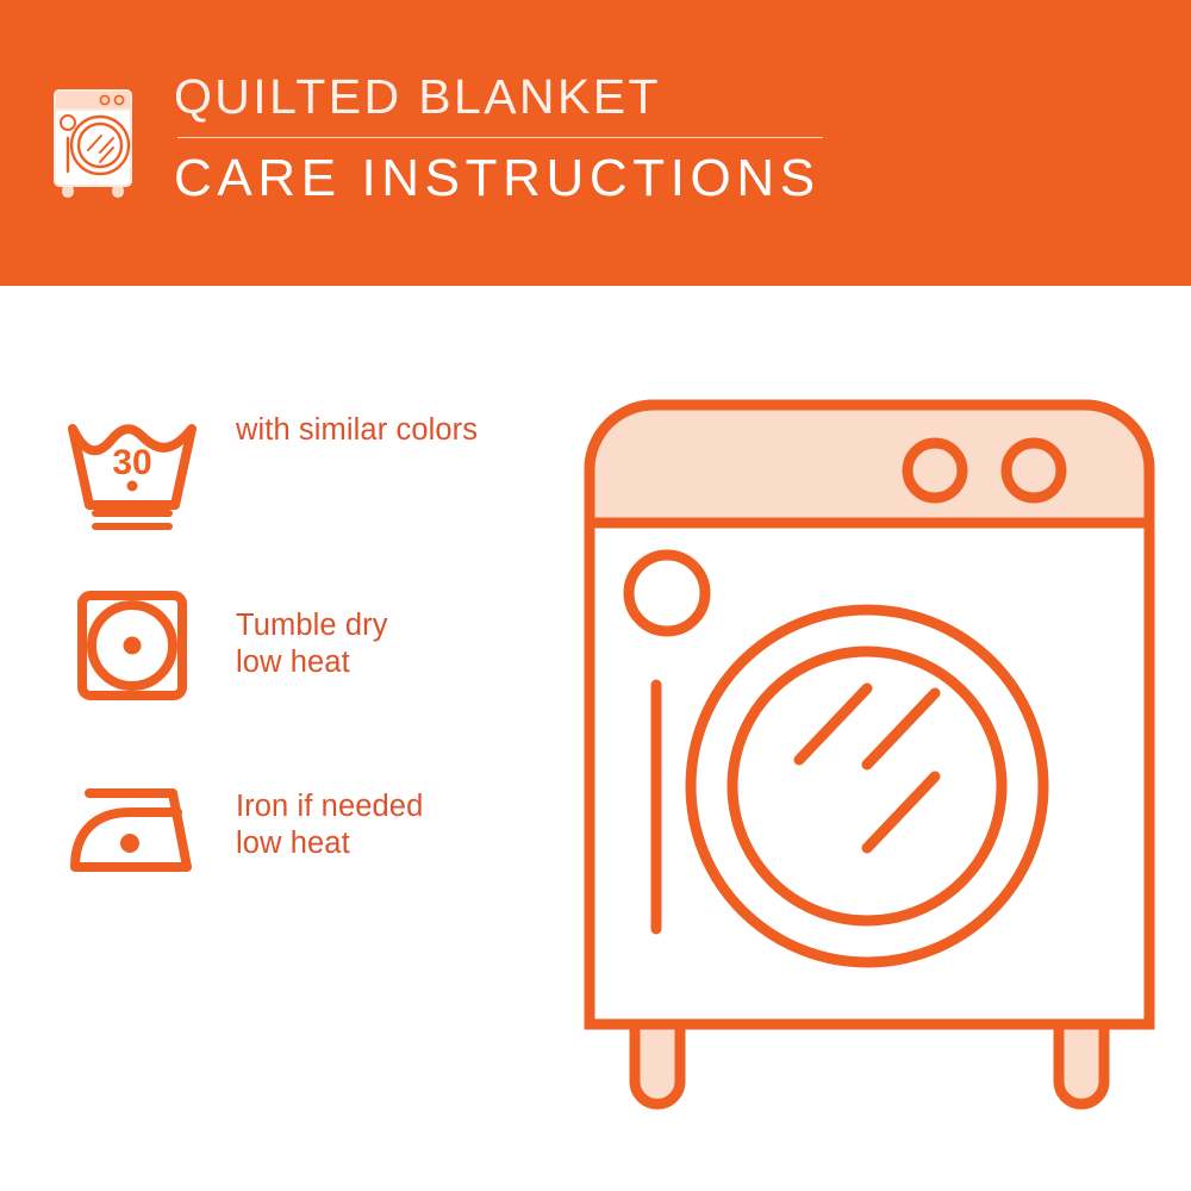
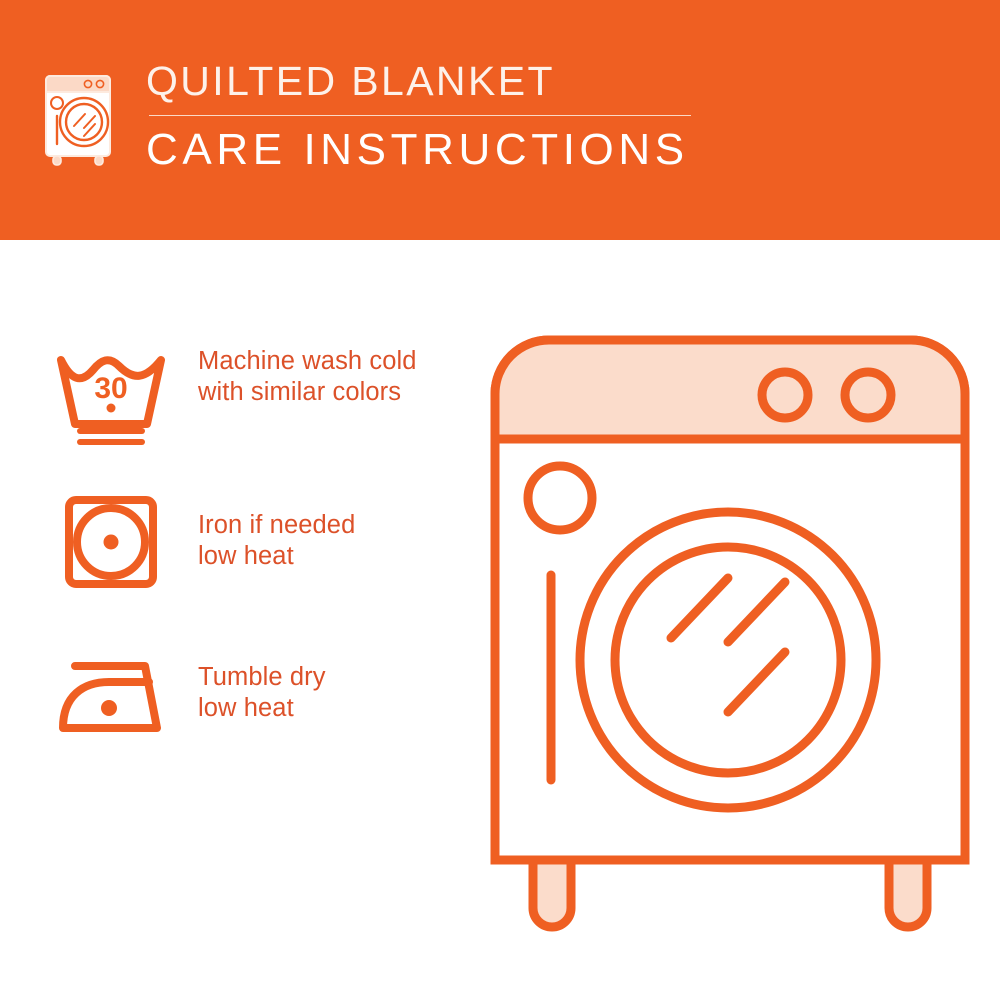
  QUILTED BLANKET
  CARE INSTRUCTIONS
  30
+ Machine wash cold
  with similar colors
- Tumble dry
+ Iron if needed
  low heat
- Iron if needed
+ Tumble dry
  low heat
